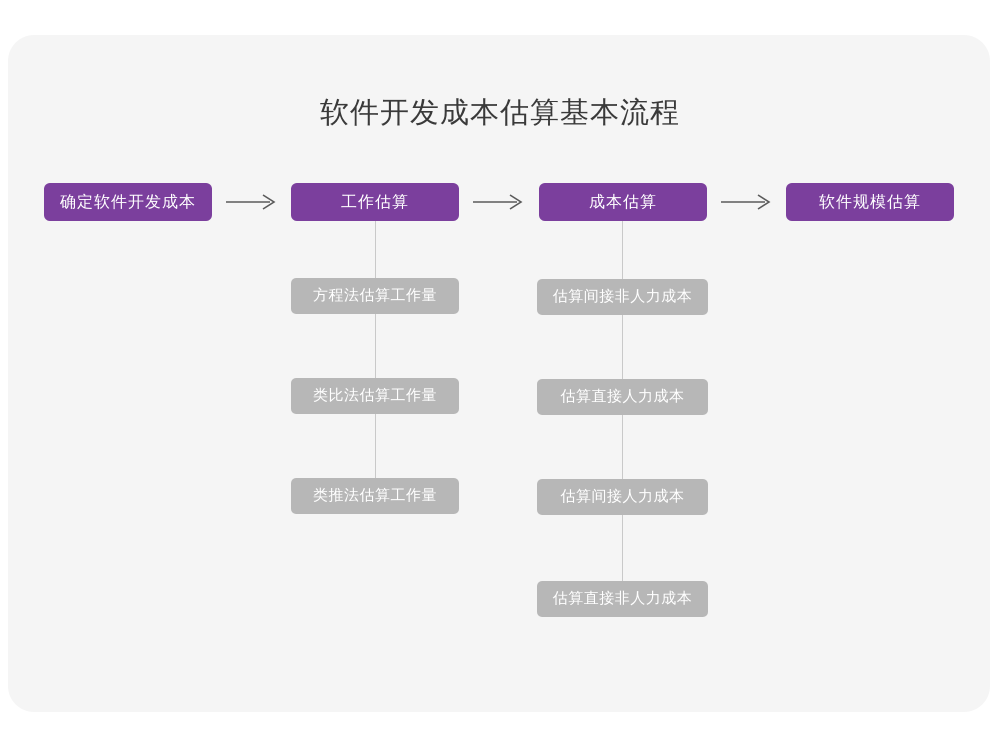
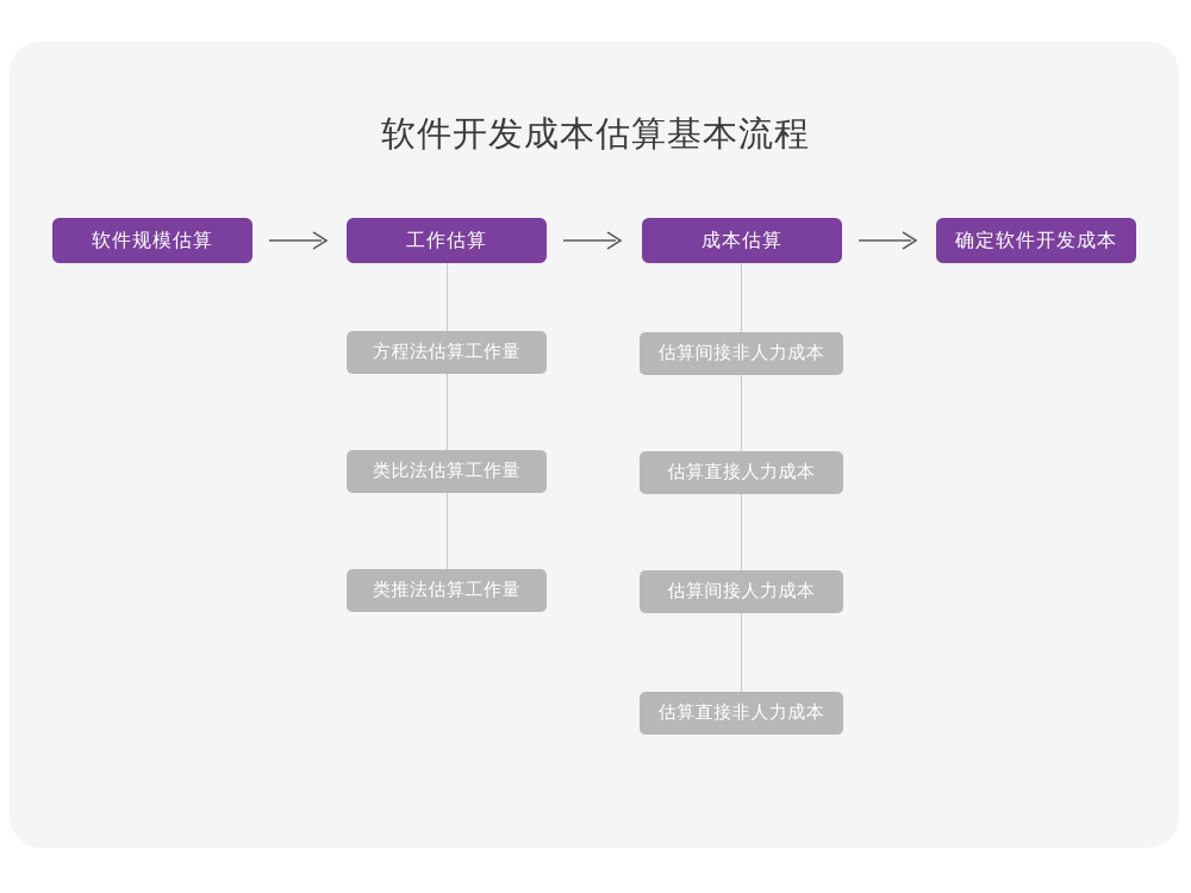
  软件开发成本估算基本流程
- 确定软件开发成本
+ 软件规模估算
  工作估算
  成本估算
- 软件规模估算
+ 确定软件开发成本
  方程法估算工作量
  类比法估算工作量
  类推法估算工作量
  估算间接非人力成本
  估算直接人力成本
  估算间接人力成本
  估算直接非人力成本
